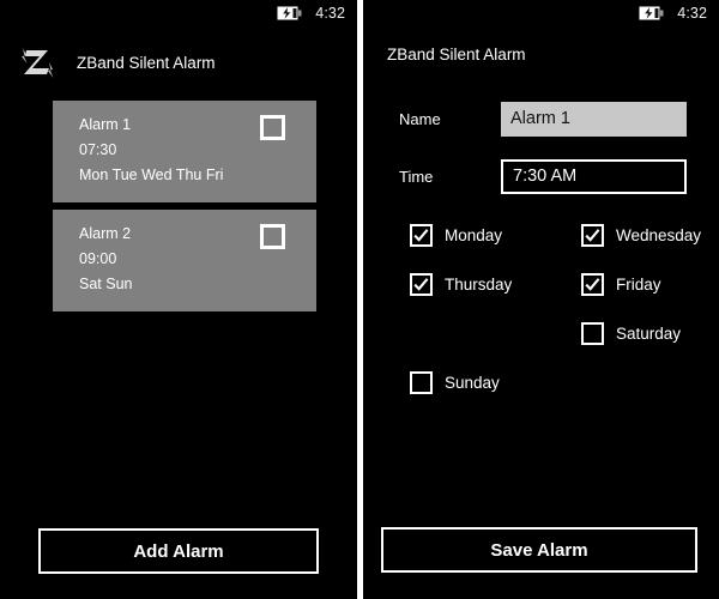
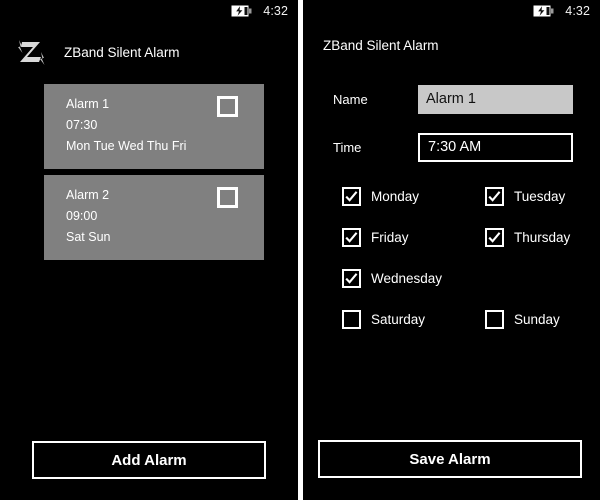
  4:32
  ZBand Silent Alarm
  Alarm 1
  07:30
  Mon Tue Wed Thu Fri
  Alarm 2
  09:00
  Sat Sun
  Add Alarm
  4:32
  ZBand Silent Alarm
  Name
  Alarm 1
  Time
  7:30 AM
  Monday
+ Tuesday
- Wednesday
+ Friday
  Thursday
- Friday
+ Wednesday
  Saturday
  Sunday
  Save Alarm
